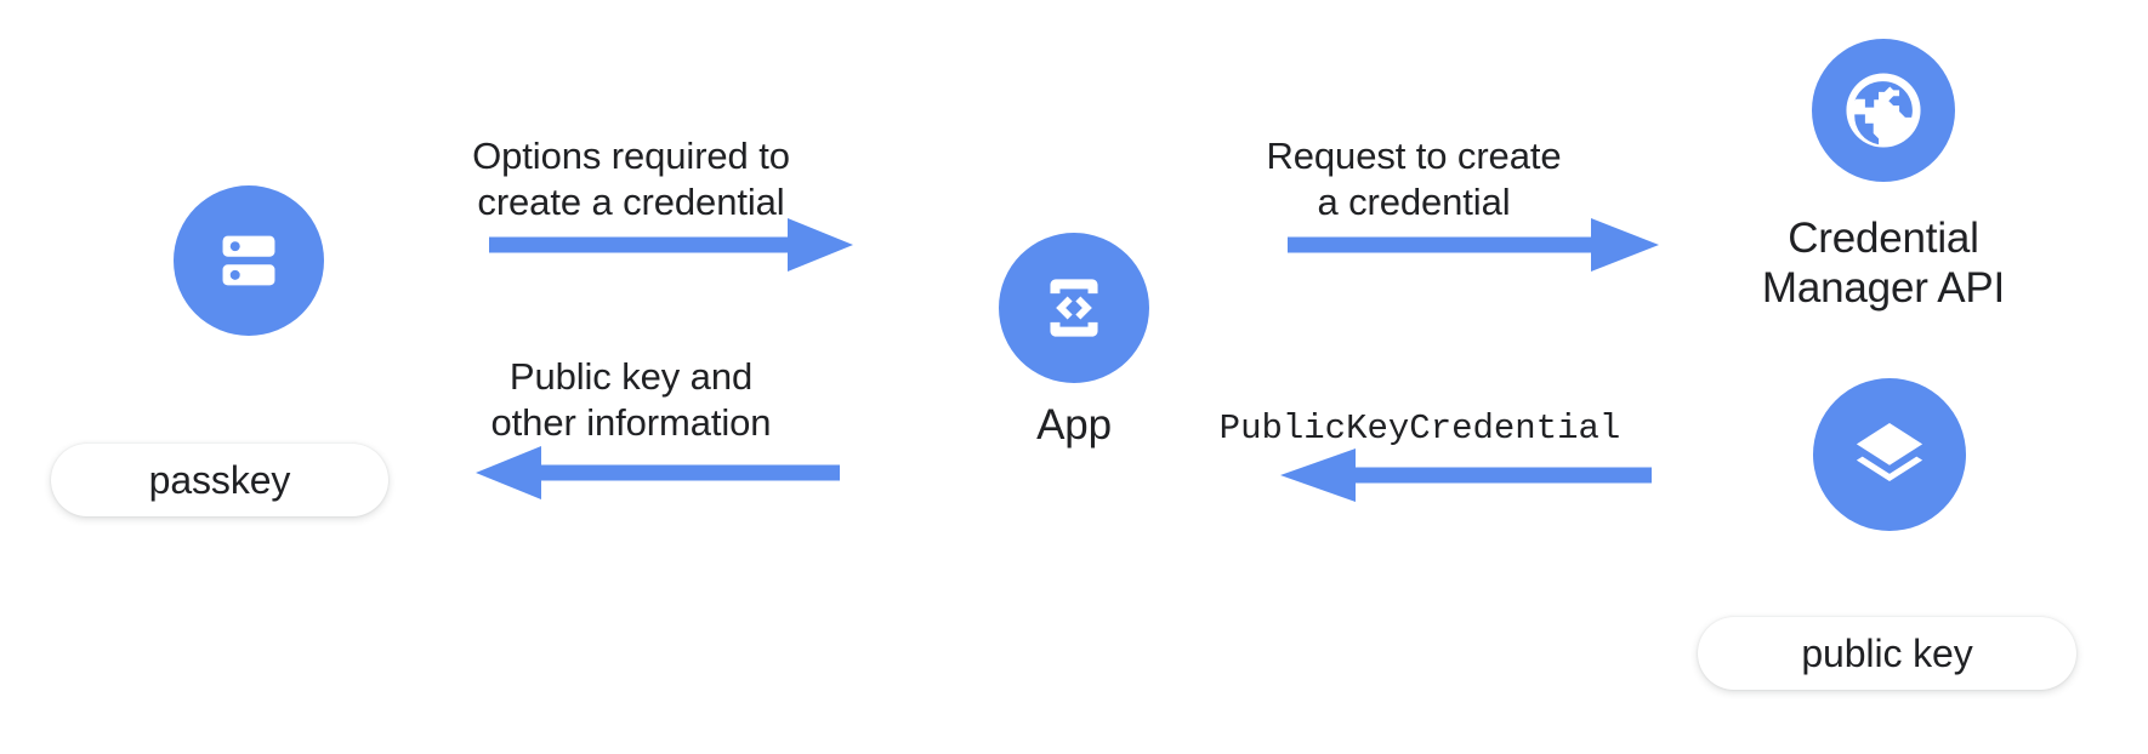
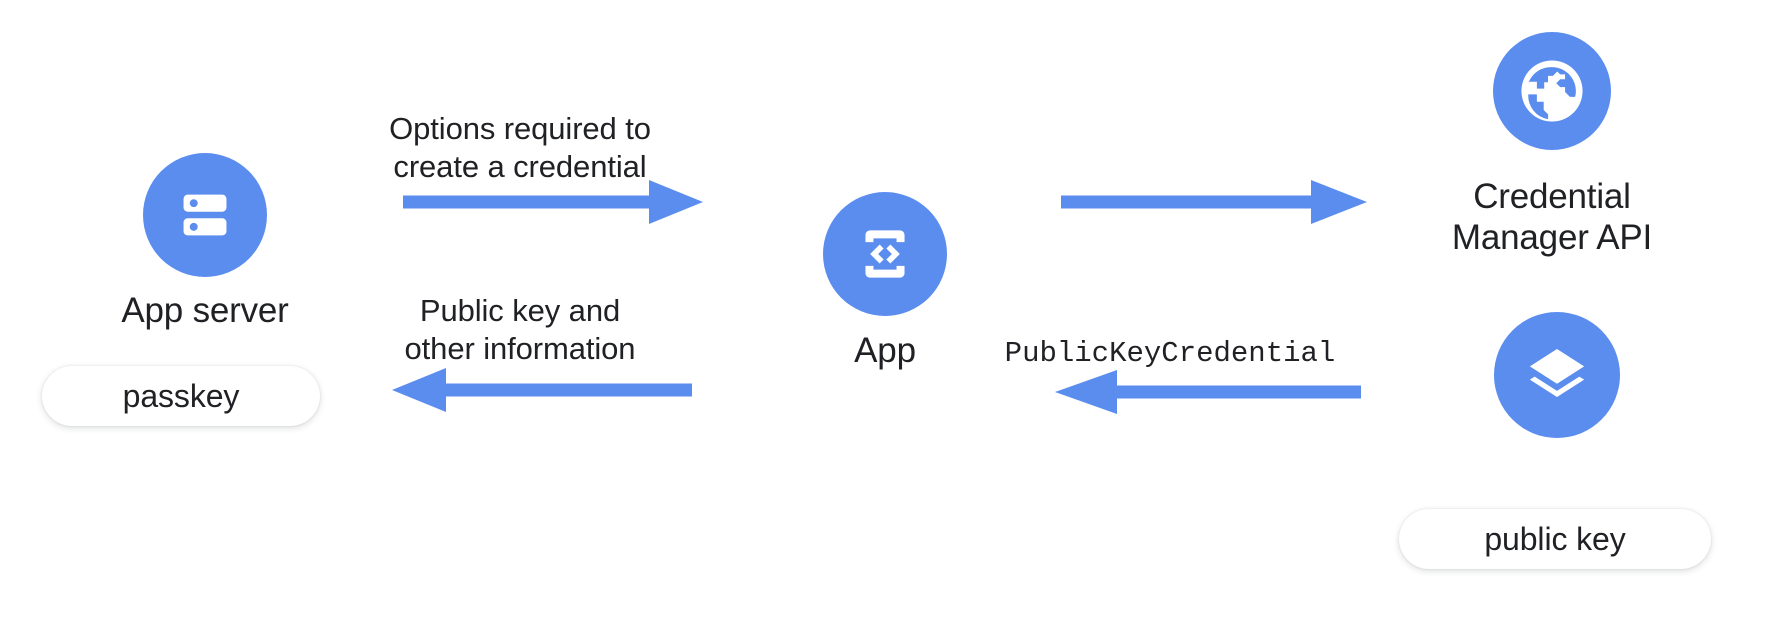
+ App server
  passkey
  Options required to
  create a credential
  Public key and
  other information
  App
- Request to create
- a credential
  Credential
  Manager API
  PublicKeyCredential
  public key
